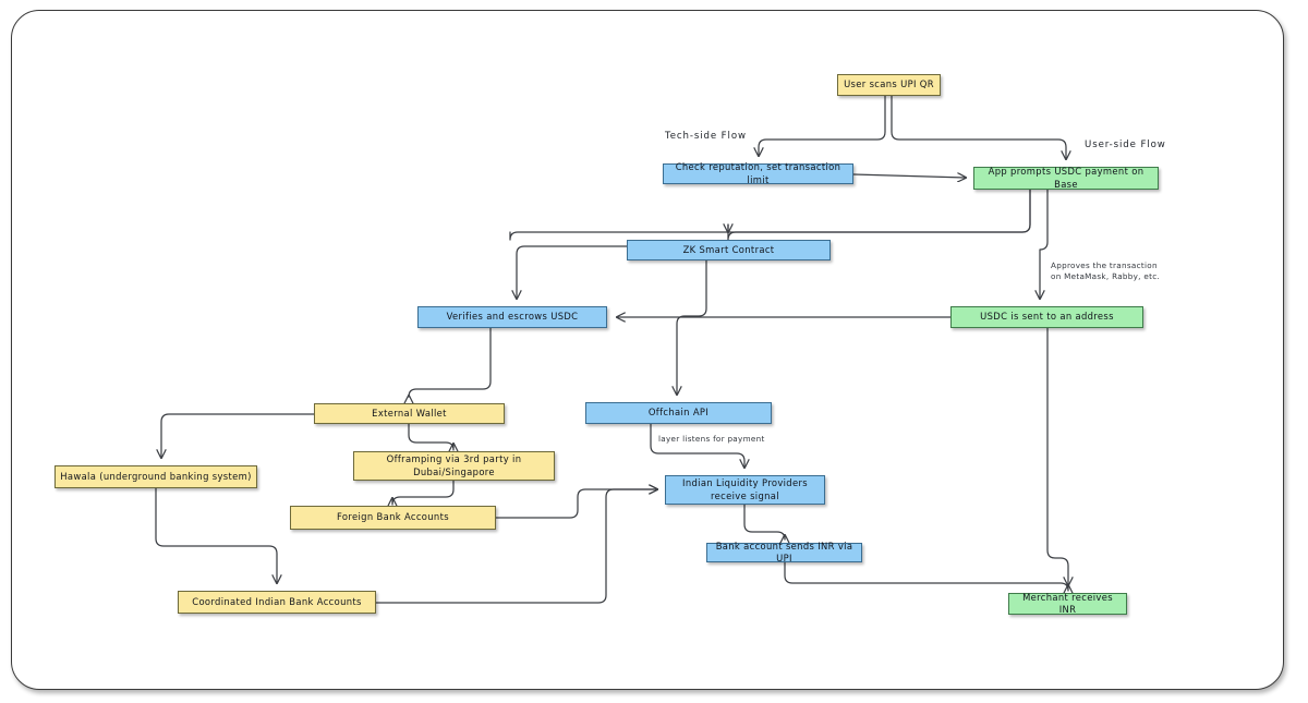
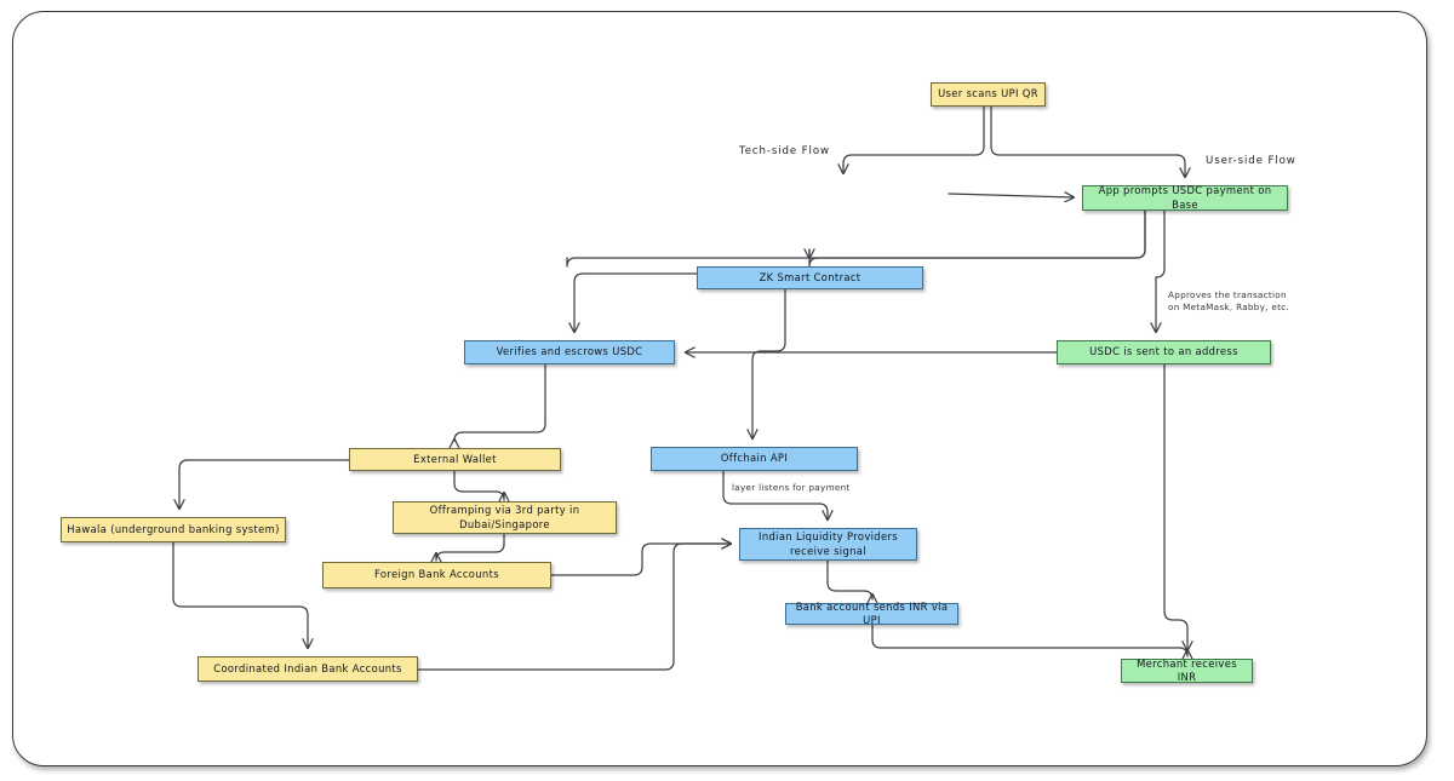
  Tech-side Flow
  User-side Flow
  Approves the transaction
  on MetaMask, Rabby, etc.
  layer listens for payment
  User scans UPI QR
- Check reputation, set transaction limit
  App prompts USDC payment on Base
  ZK Smart Contract
  Verifies and escrows USDC
  USDC is sent to an address
  External Wallet
  Offchain API
  Hawala (underground banking system)
  Offramping via 3rd party in
  Dubai/Singapore
  Indian Liquidity Providers
  receive signal
  Foreign Bank Accounts
  Bank account sends INR via UPI
  Coordinated Indian Bank Accounts
  Merchant receives INR
